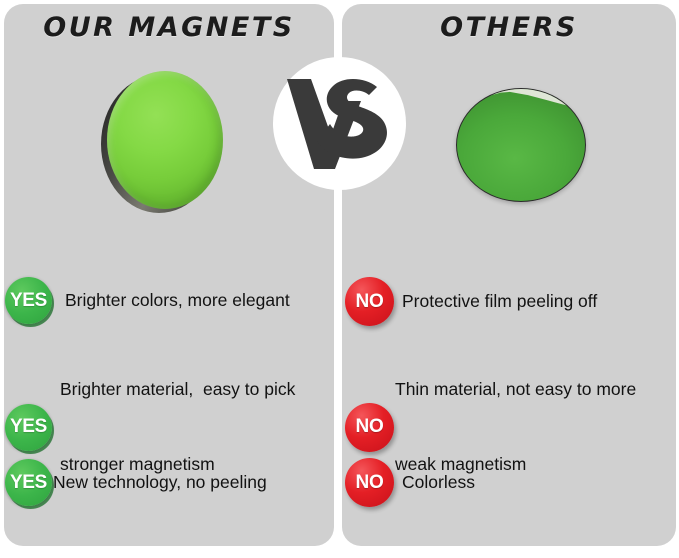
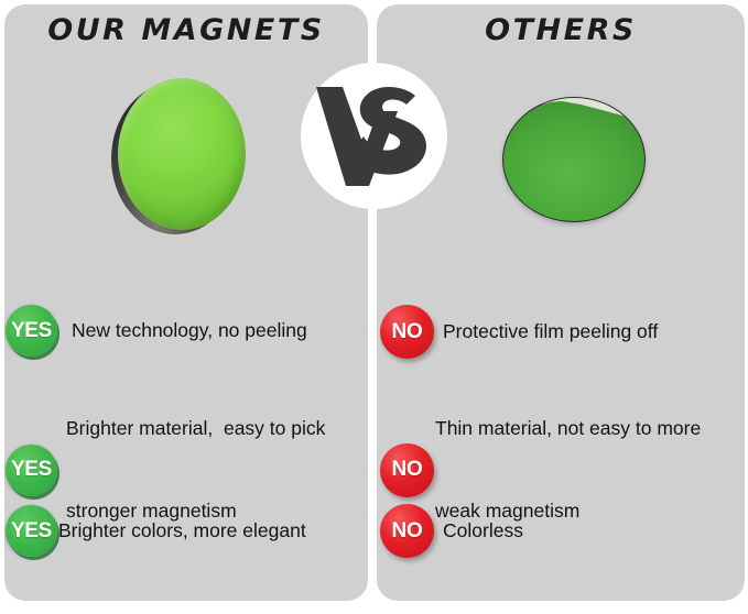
  OUR MAGNETS
  OTHERS
  YES
- Brighter colors, more elegant
+ New technology, no peeling
  YES
  Brighter material, easy to pick
  stronger magnetism
  YES
- New technology, no peeling
+ Brighter colors, more elegant
  NO
  Protective film peeling off
  NO
  Thin material, not easy to more
  weak magnetism
  NO
  Colorless
